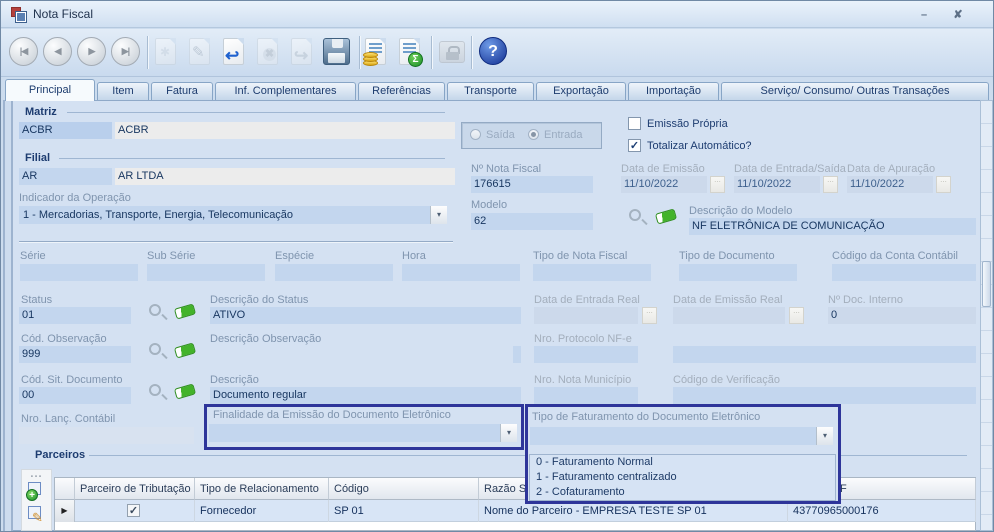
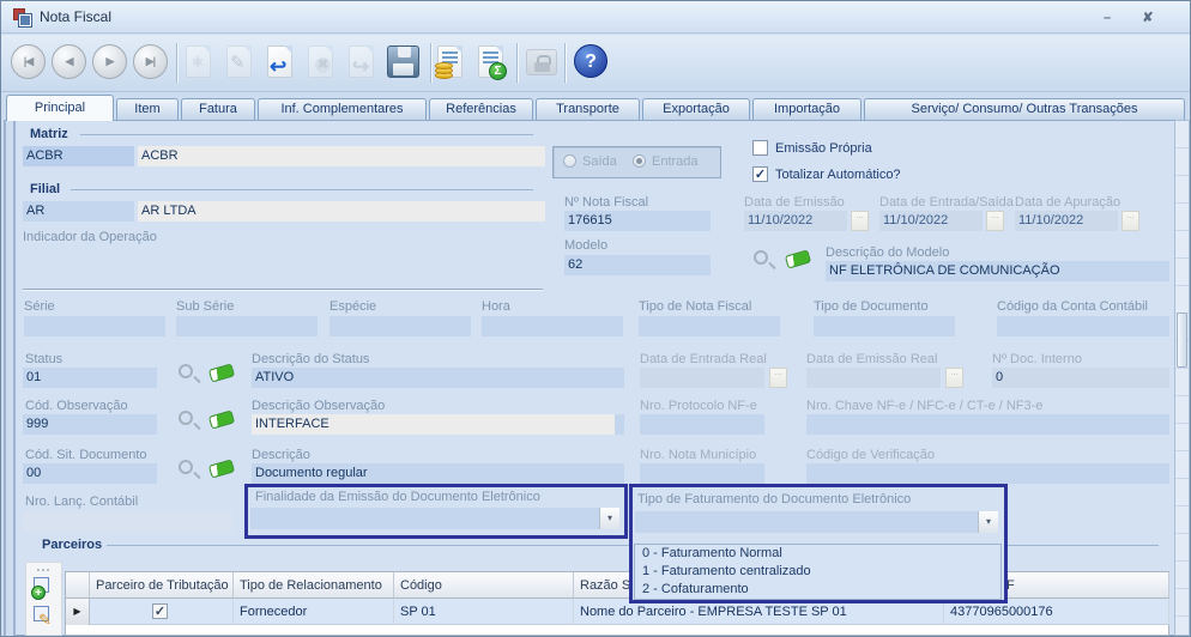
  Nota Fiscal
  –
  ✘
  Principal
  Item
  Fatura
  Inf. Complementares
  Referências
  Transporte
  Exportação
  Importação
  Serviço/ Consumo/ Outras Transações
  Matriz
  ACBR
  ACBR
  Saída
  Entrada
  Emissão Própria
  Totalizar Automático?
  Filial
  AR
  AR LTDA
  Indicador da Operação
- 1 - Mercadorias, Transporte, Energia, Telecomunicação
  Nº Nota Fiscal
  176615
  Data de Emissão
  11/10/2022
  Data de Entrada/Saída
  11/10/2022
  Data de Apuração
  11/10/2022
  Modelo
  62
  Descrição do Modelo
  NF ELETRÔNICA DE COMUNICAÇÃO
  Série
  Sub Série
  Espécie
  Hora
  Tipo de Nota Fiscal
  Tipo de Documento
  Código da Conta Contábil
  Status
  01
  Descrição do Status
  ATIVO
  Data de Entrada Real
  Data de Emissão Real
  Nº Doc. Interno
  0
  Cód. Observação
  999
  Descrição Observação
+ INTERFACE
  Nro. Protocolo NF-e
+ Nro. Chave NF-e / NFC-e / CT-e / NF3-e
  Cód. Sit. Documento
  00
  Descrição
  Documento regular
  Nro. Nota Município
  Código de Verificação
  Nro. Lanç. Contábil
  Finalidade da Emissão do Documento Eletrônico
  Tipo de Faturamento do Documento Eletrônico
  0 - Faturamento Normal
  1 - Faturamento centralizado
  2 - Cofaturamento
  Parceiros
  ...
  Parceiro de Tributação
  Tipo de Relacionamento
  Código
  Fornecedor
  SP 01
  Nome do Parceiro - EMPRESA TESTE SP 01
  43770965000176
